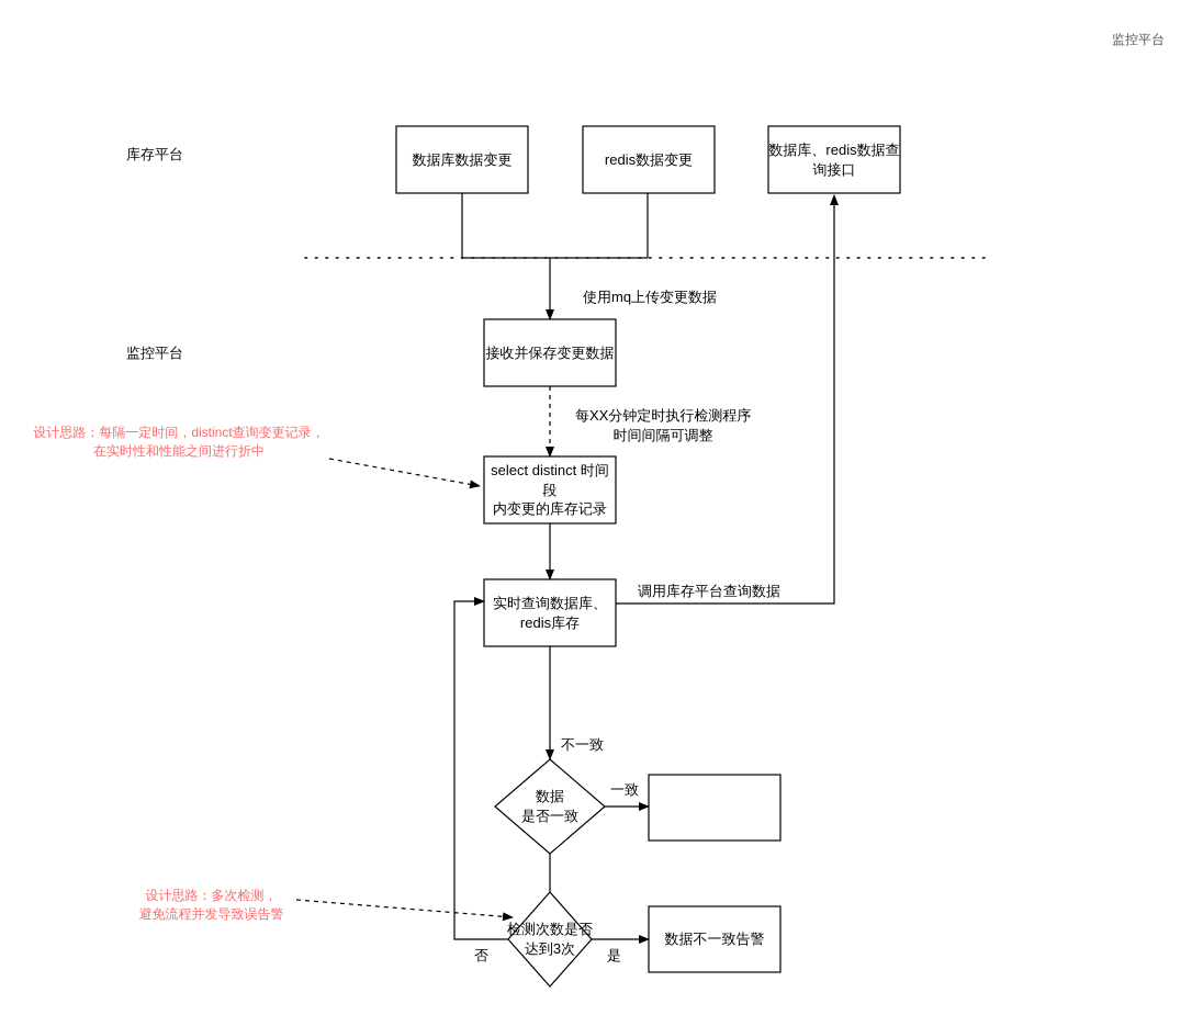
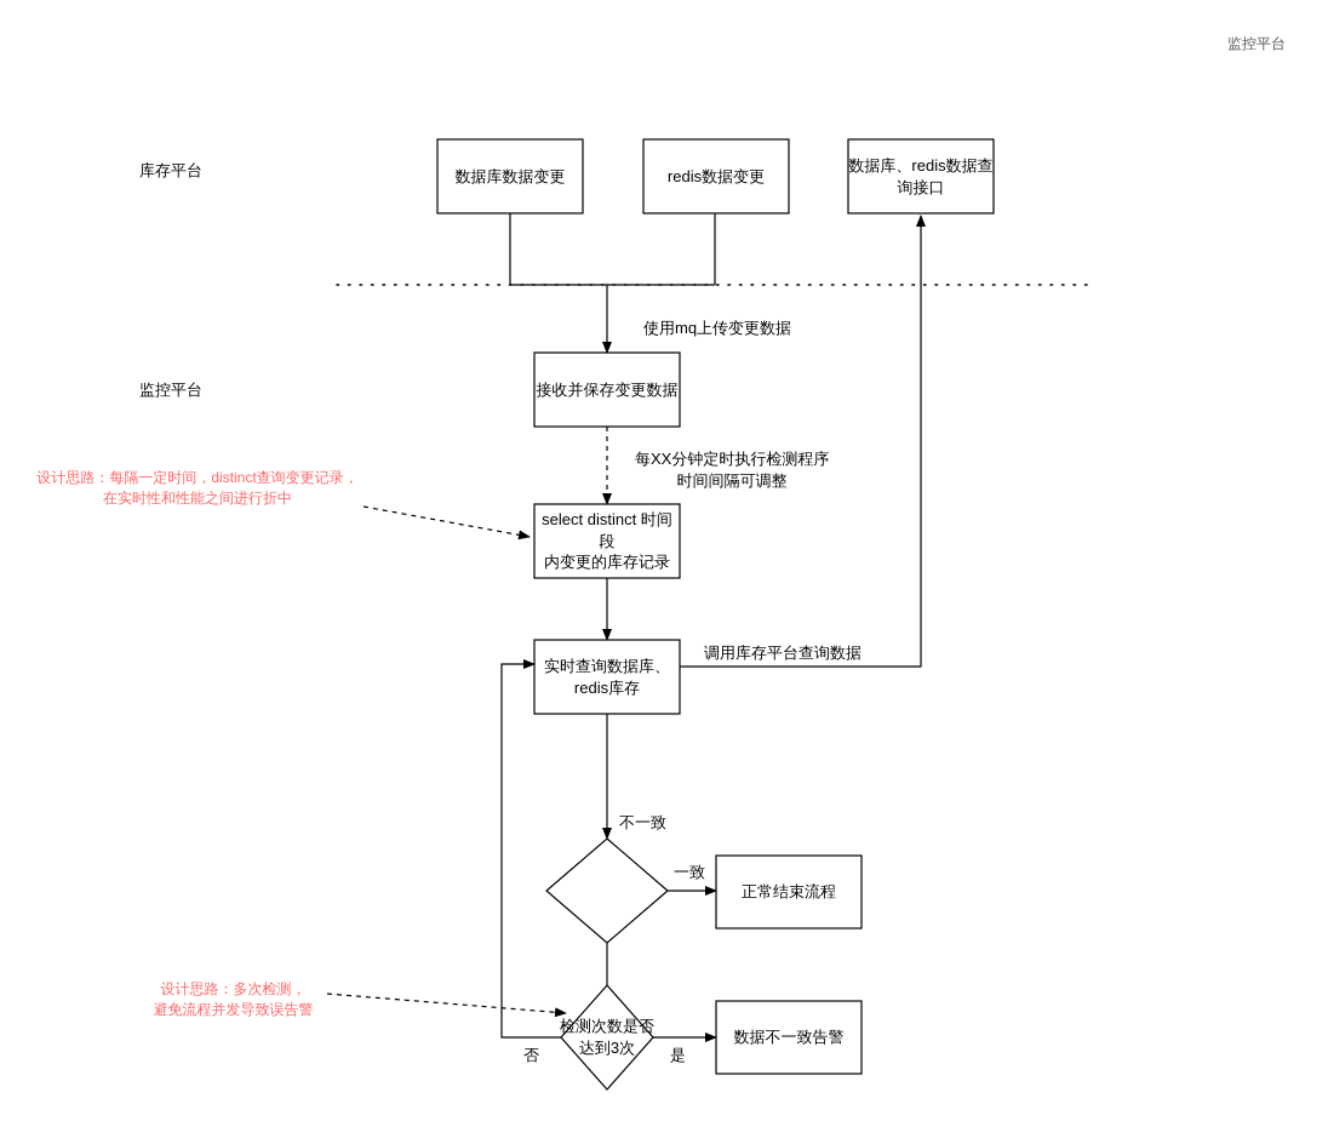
  监控平台
  库存平台
  监控平台
  数据库数据变更
  redis数据变更
  数据库、redis数据查
  询接口
  接收并保存变更数据
  select distinct 时间段
  内变更的库存记录
  实时查询数据库、
  redis库存
- 数据
- 是否一致
  检测次数是否
  达到3次
+ 正常结束流程
  数据不一致告警
  使用mq上传变更数据
  每XX分钟定时执行检测程序
  时间间隔可调整
  调用库存平台查询数据
  不一致
  一致
  否
  是
  设计思路：每隔一定时间，distinct查询变更记录，
  在实时性和性能之间进行折中
  设计思路：多次检测，
  避免流程并发导致误告警
